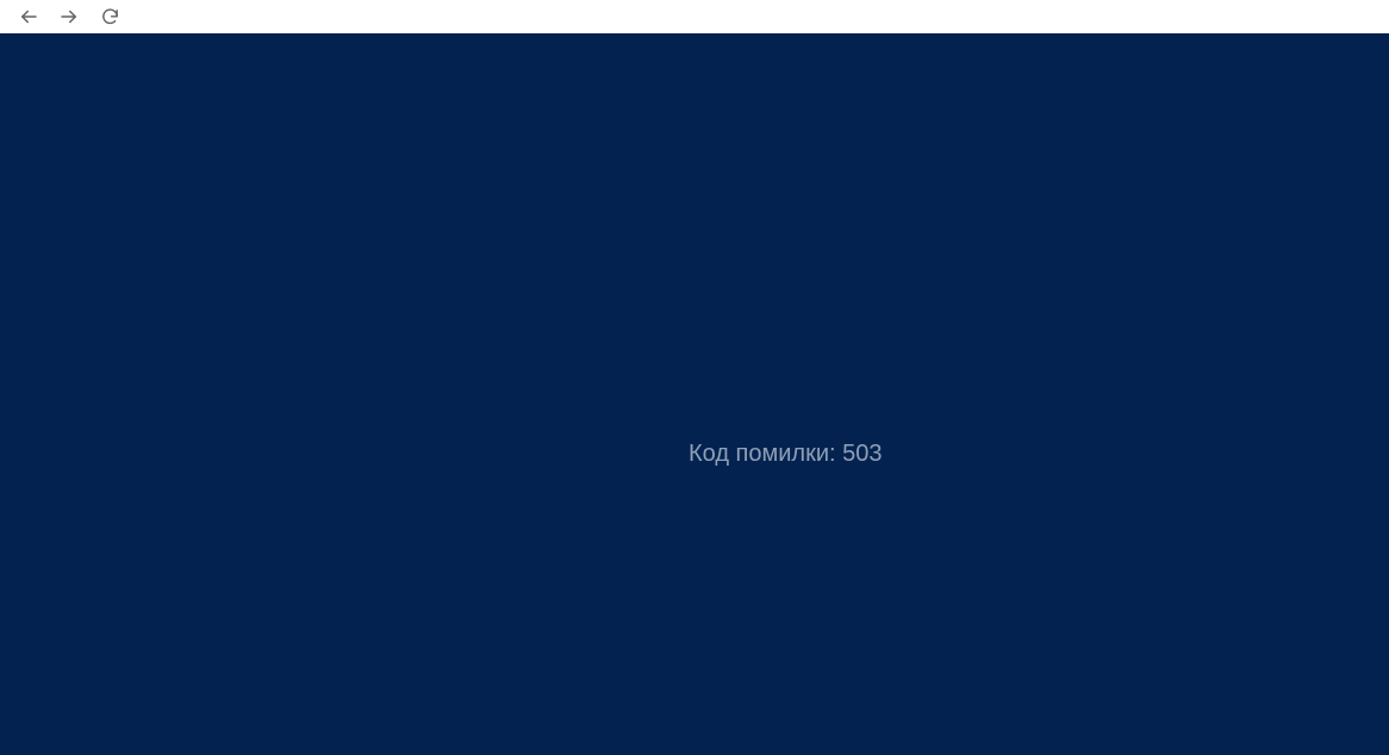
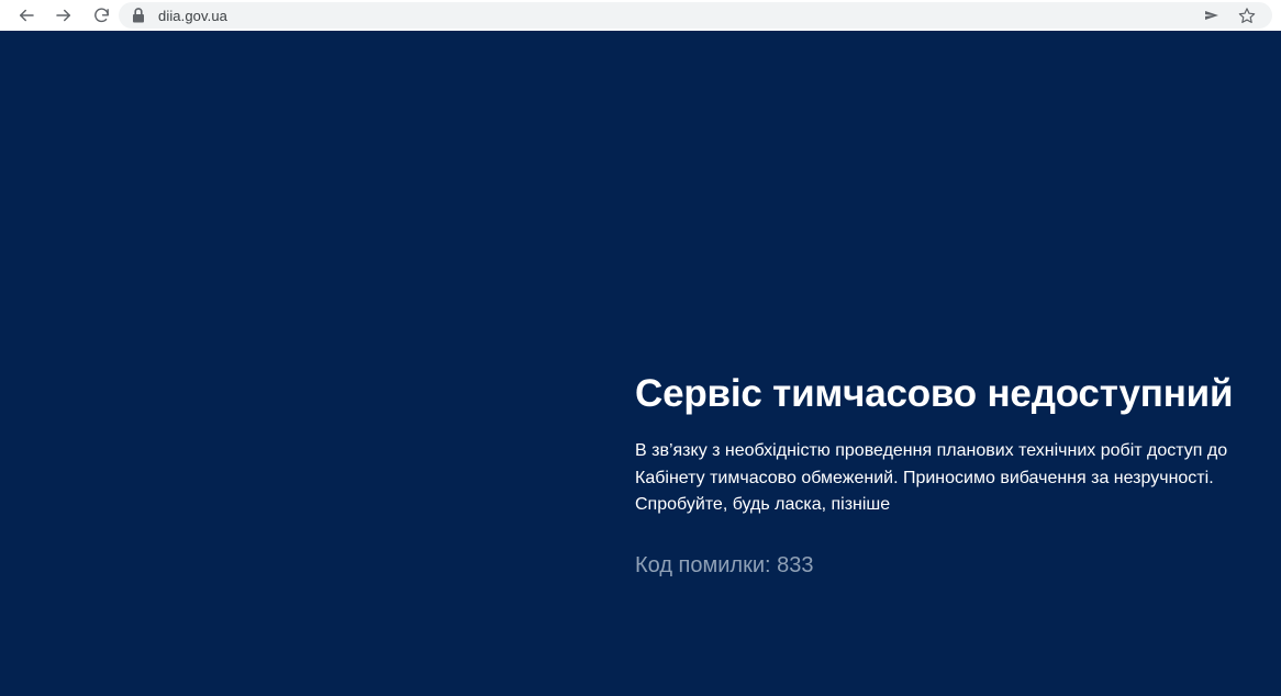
+ diia.gov.ua
+ Сервіс тимчасово недоступний
+ В зв’язку з необхідністю проведення планових технічних робіт доступ до Кабінету тимчасово обмежений. Приносимо вибачення за незручності. Спробуйте, будь ласка, пізніше
- Код помилки: 503
+ Код помилки: 833
